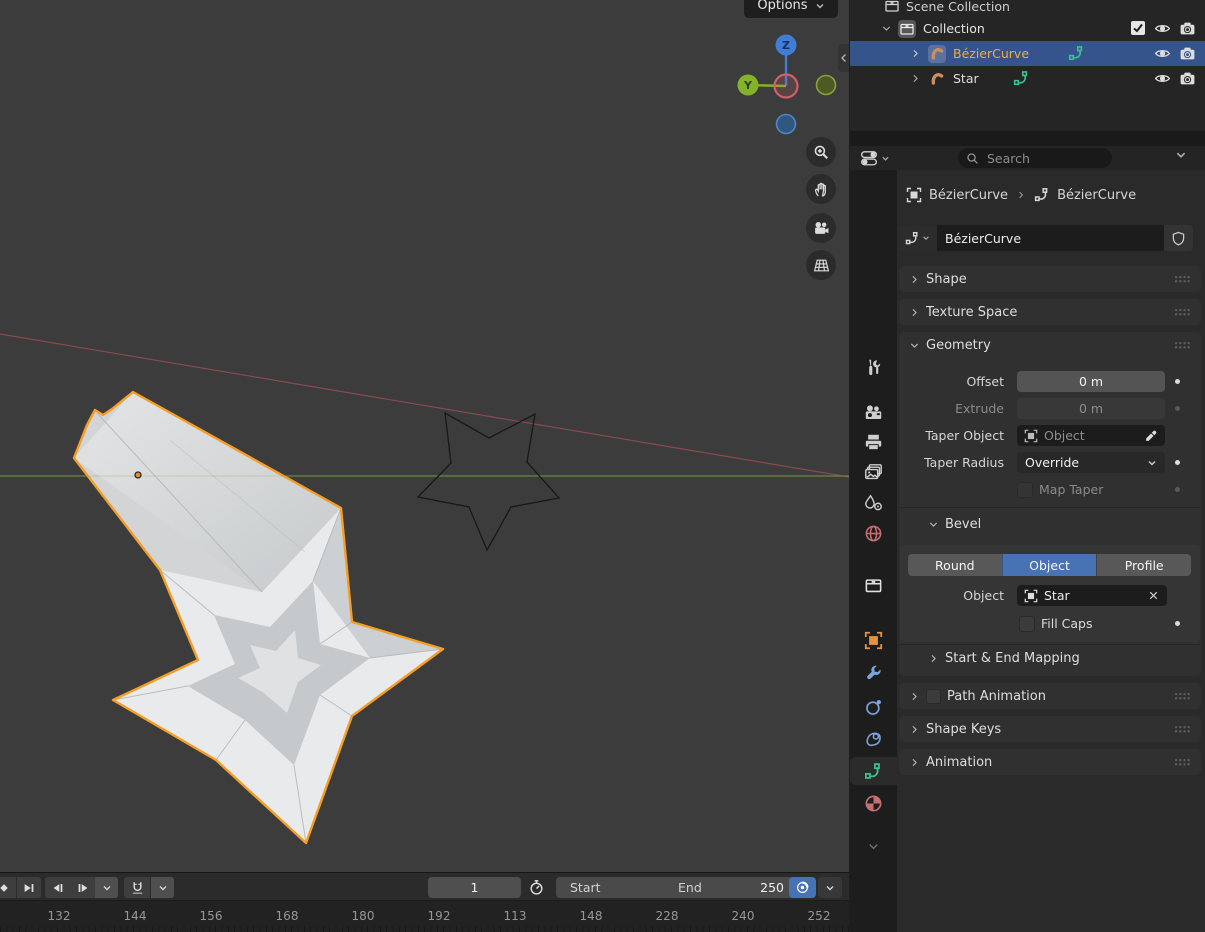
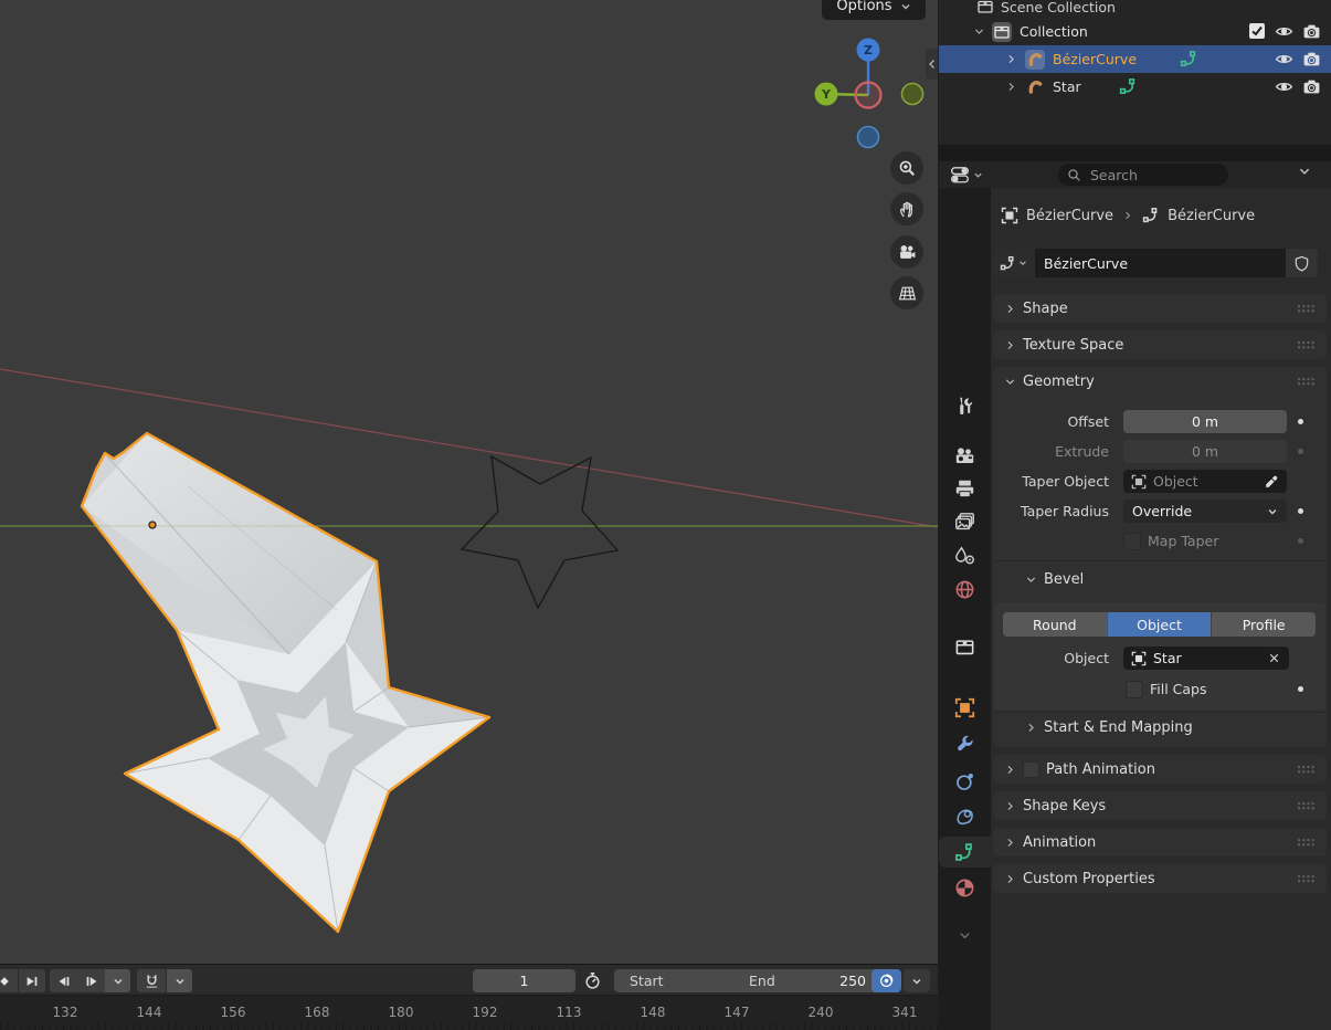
  Options
  Z
  Y
  1
  Start
  End
  250
  132
  144
  156
  168
  180
  192
  113
  148
- 228
+ 147
  240
- 252
+ 341
  Scene Collection
  Collection
  BézierCurve
  Star
  Search
  BézierCurve
  BézierCurve
  BézierCurve
  Shape
  Texture Space
  Geometry
  Offset
  0 m
  Extrude
  0 m
  Taper Object
  Object
  Taper Radius
  Override
  Map Taper
  Bevel
  Round
  Object
  Profile
  Object
  Star
  Fill Caps
  Start & End Mapping
  Path Animation
  Shape Keys
  Animation
+ Custom Properties
